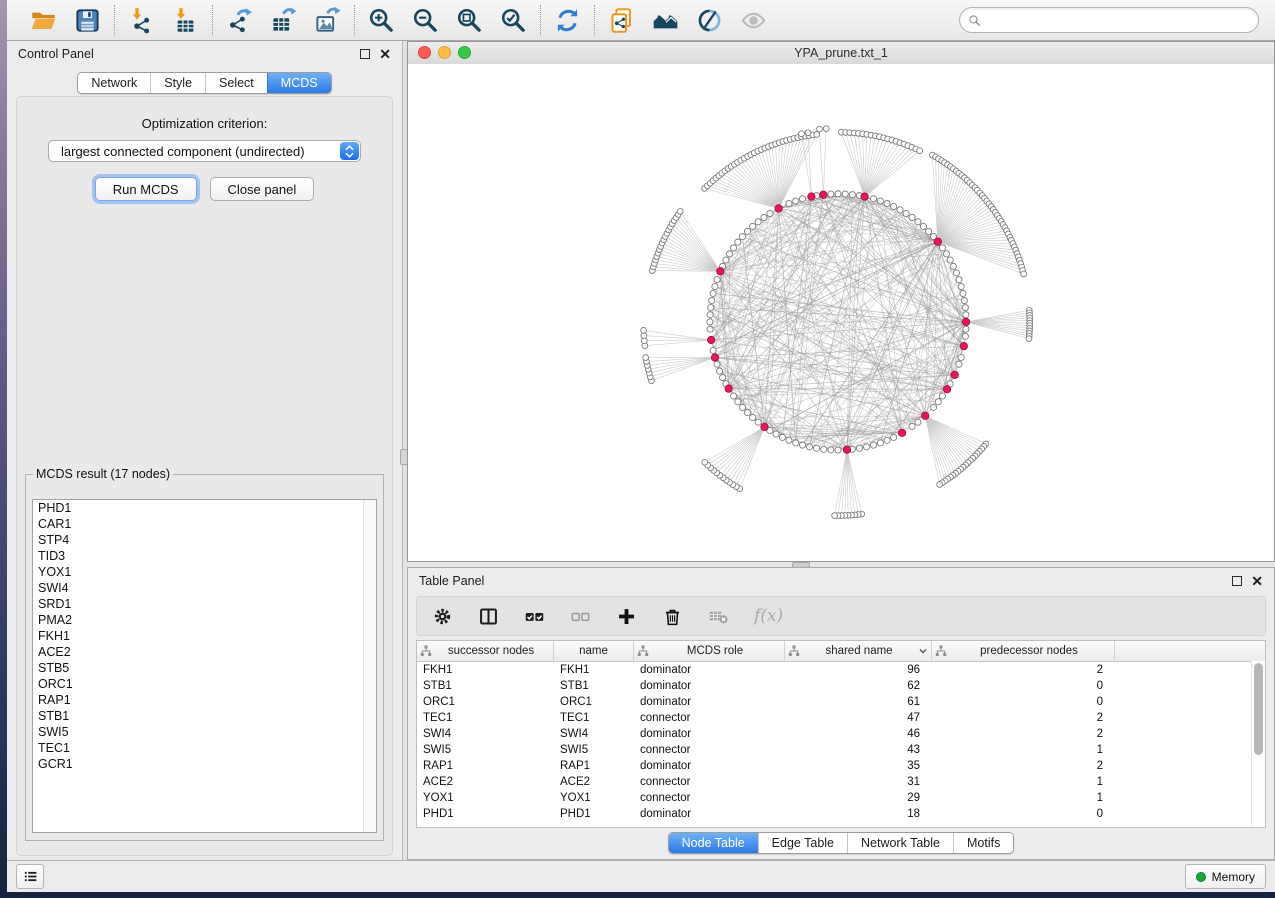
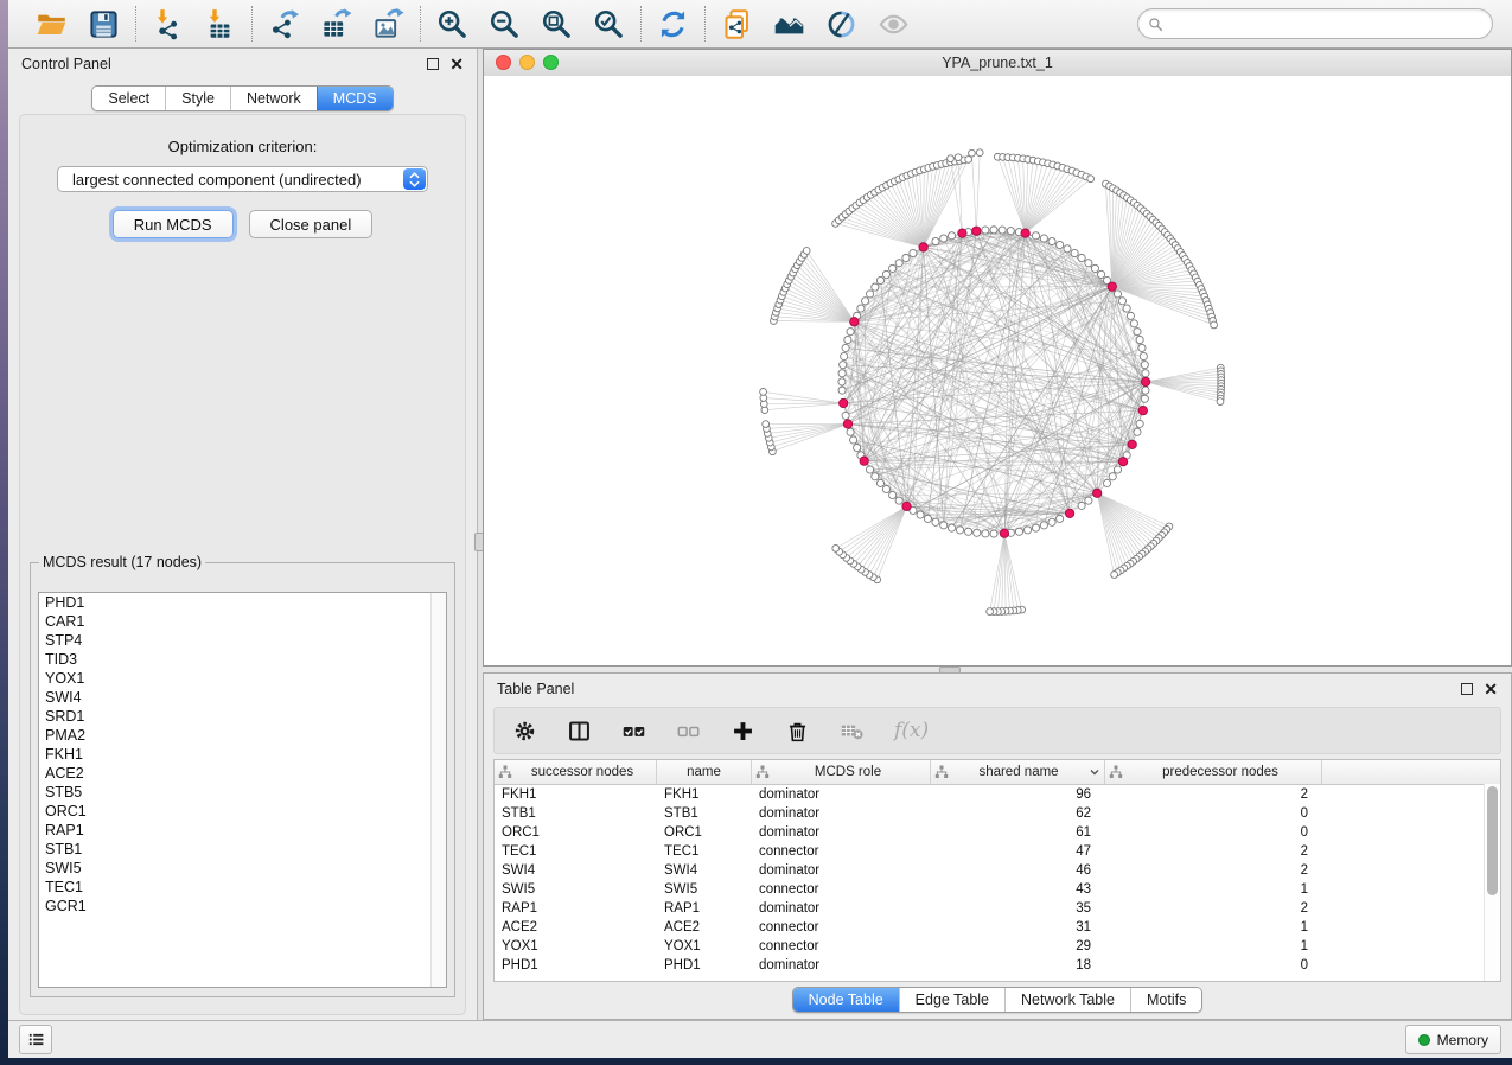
  Control Panel
  ✕
- Network
+ Select
  Style
- Select
+ Network
  MCDS
  Optimization criterion:
  largest connected component (undirected)
  Run MCDS
  Close panel
  MCDS result (17 nodes)
  PHD1
  CAR1
  STP4
  TID3
  YOX1
  SWI4
  SRD1
  PMA2
  FKH1
  ACE2
  STB5
  ORC1
  RAP1
  STB1
  SWI5
  TEC1
  GCR1
  YPA_prune.txt_1
  Table Panel
  ✕
  f(x)
  successor nodes
  name
  MCDS role
  shared name
  predecessor nodes
  FKH1
  FKH1
  dominator
  96
  2
  STB1
  STB1
  dominator
  62
  0
  ORC1
  ORC1
  dominator
  61
  0
  TEC1
  TEC1
  connector
  47
  2
  SWI4
  SWI4
  dominator
  46
  2
  SWI5
  SWI5
  connector
  43
  1
  RAP1
  RAP1
  dominator
  35
  2
  ACE2
  ACE2
  connector
  31
  1
  YOX1
  YOX1
  connector
  29
  1
  PHD1
  PHD1
  dominator
  18
  0
  Node Table
  Edge Table
  Network Table
  Motifs
  Memory
